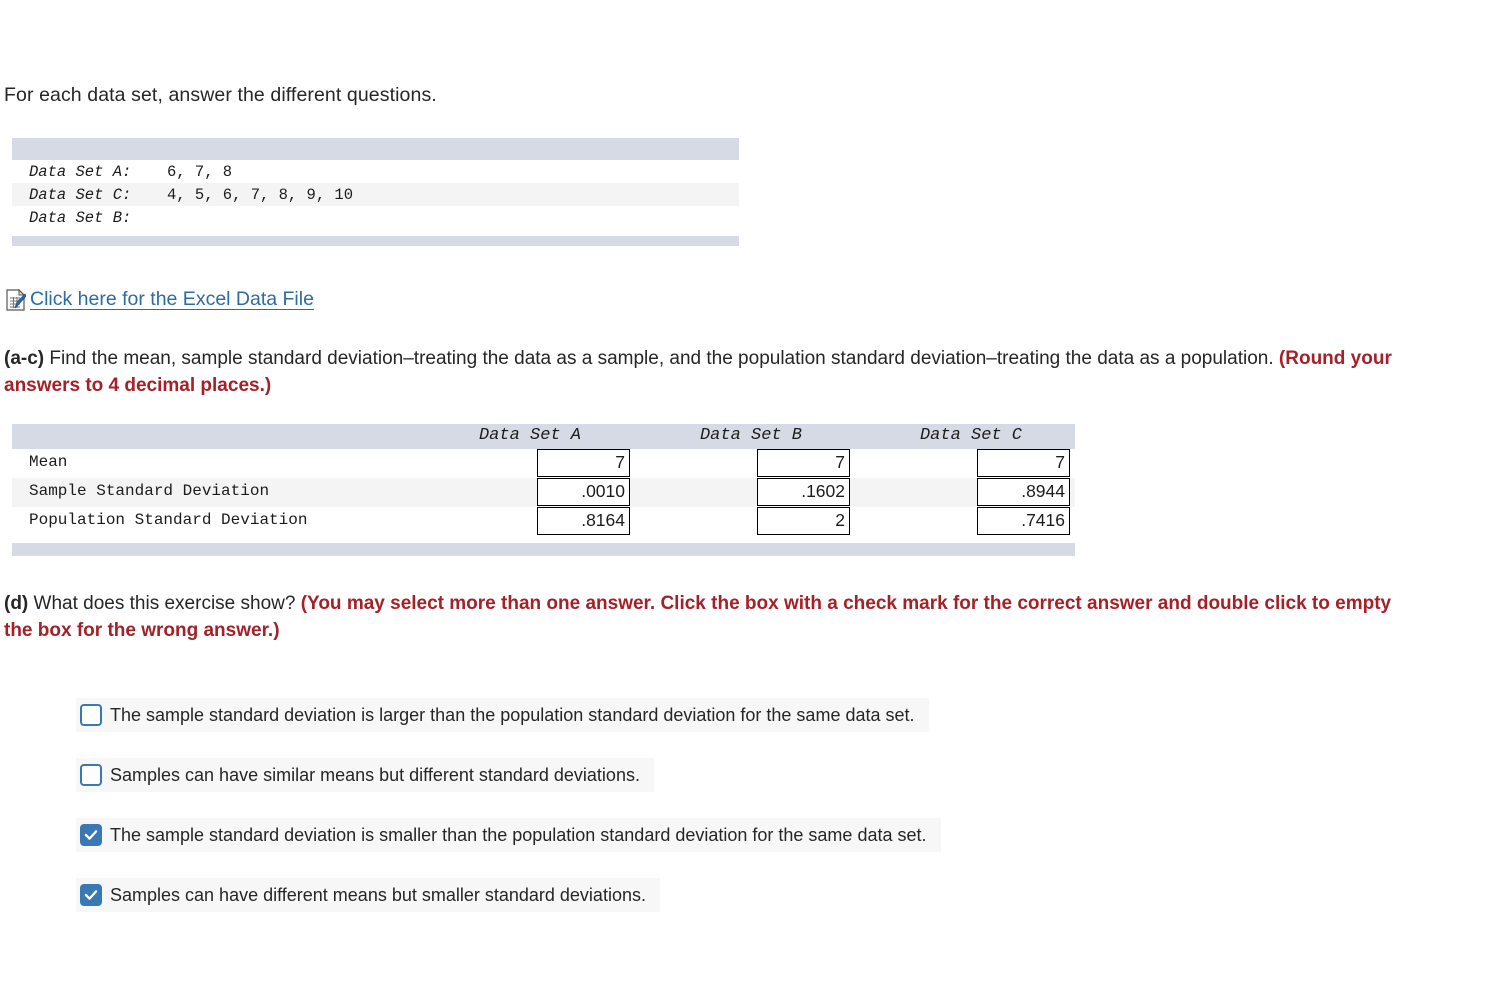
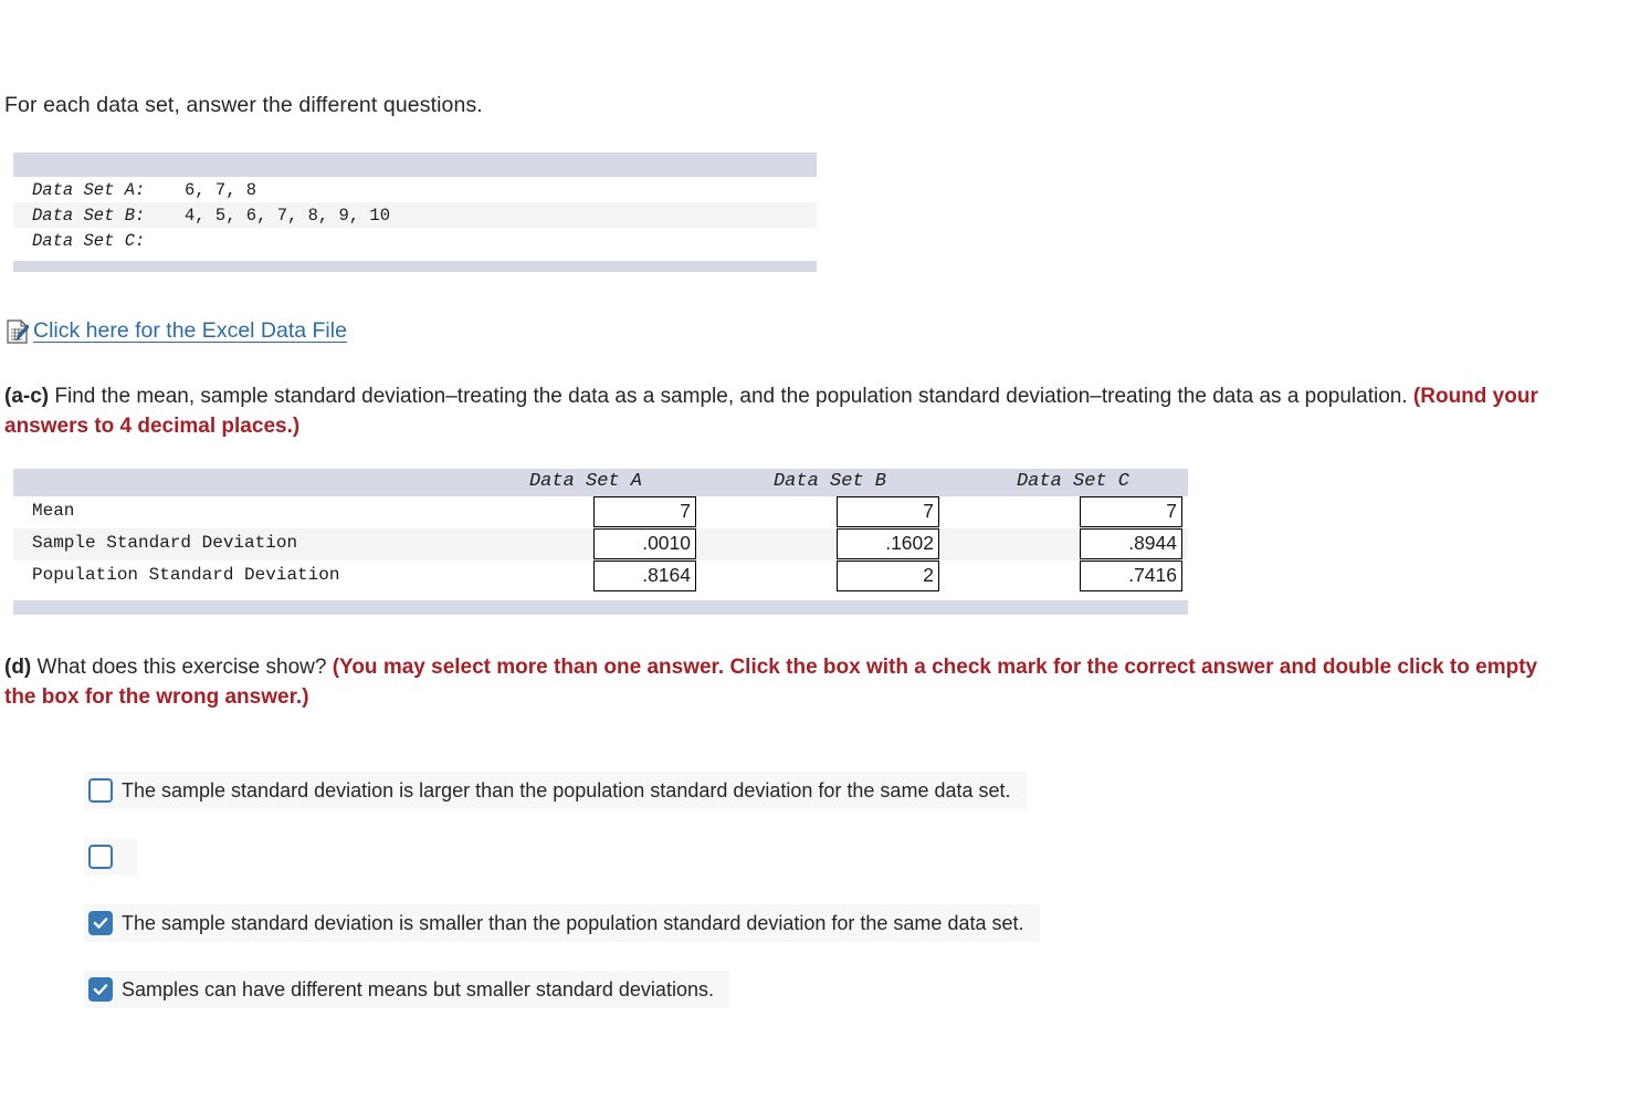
  For each data set, answer the different questions.
  Data Set A:
  6, 7, 8
- Data Set C:
+ Data Set B:
  4, 5, 6, 7, 8, 9, 10
- Data Set B:
+ Data Set C:
  Click here for the Excel Data File
  (a-c) Find the mean, sample standard deviation–treating the data as a sample, and the population standard deviation–treating the data as a population. (Round your answers to 4 decimal places.)
  Data Set A
  Data Set B
  Data Set C
  Mean
  7
  7
  7
  Sample Standard Deviation
  .0010
  .1602
  .8944
  Population Standard Deviation
  .8164
  2
  .7416
  (d) What does this exercise show? (You may select more than one answer. Click the box with a check mark for the correct answer and double click to empty the box for the wrong answer.)
  The sample standard deviation is larger than the population standard deviation for the same data set.
- Samples can have similar means but different standard deviations.
  The sample standard deviation is smaller than the population standard deviation for the same data set.
  Samples can have different means but smaller standard deviations.
